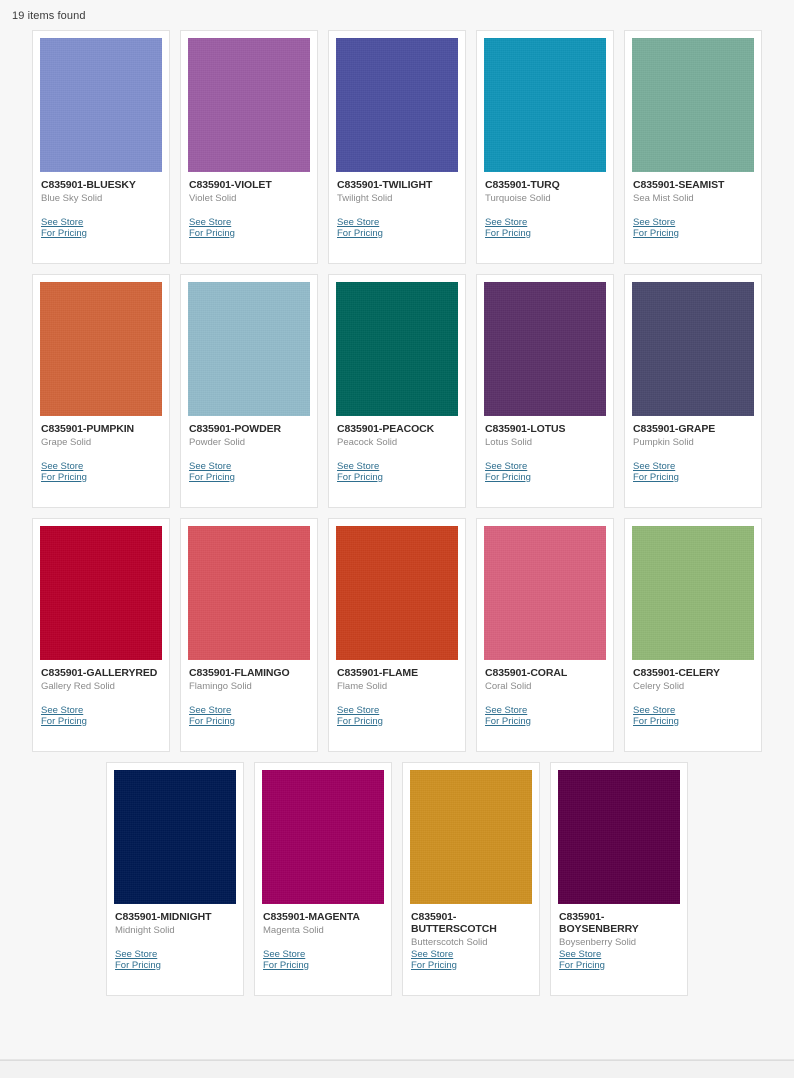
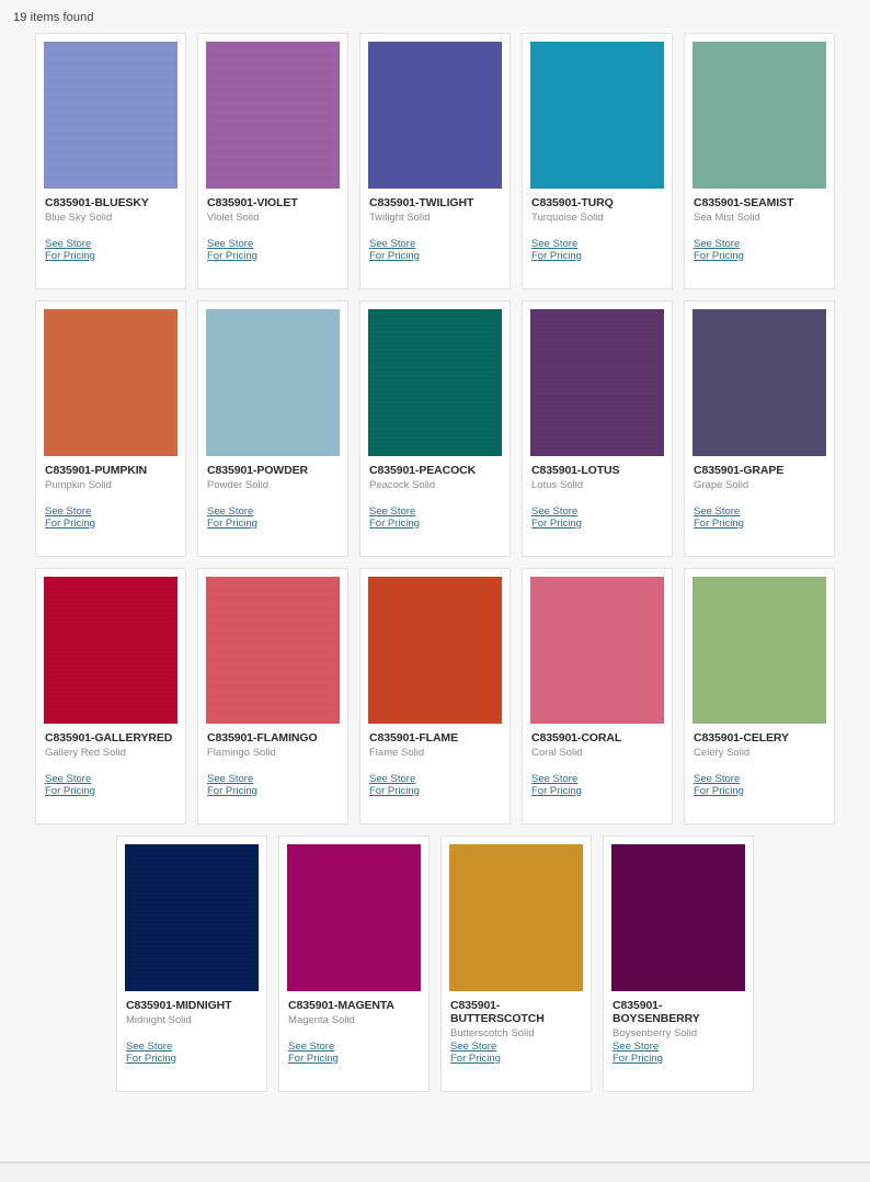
  19 items found
  C835901-BLUESKY
  Blue Sky Solid
  See Store
  For Pricing
  C835901-VIOLET
  Violet Solid
  See Store
  For Pricing
  C835901-TWILIGHT
  Twilight Solid
  See Store
  For Pricing
  C835901-TURQ
  Turquoise Solid
  See Store
  For Pricing
  C835901-SEAMIST
  Sea Mist Solid
  See Store
  For Pricing
  C835901-PUMPKIN
- Grape Solid
+ Pumpkin Solid
  See Store
  For Pricing
  C835901-POWDER
  Powder Solid
  See Store
  For Pricing
  C835901-PEACOCK
  Peacock Solid
  See Store
  For Pricing
  C835901-LOTUS
  Lotus Solid
  See Store
  For Pricing
  C835901-GRAPE
- Pumpkin Solid
+ Grape Solid
  See Store
  For Pricing
  C835901-GALLERYRED
  Gallery Red Solid
  See Store
  For Pricing
  C835901-FLAMINGO
  Flamingo Solid
  See Store
  For Pricing
  C835901-FLAME
  Flame Solid
  See Store
  For Pricing
  C835901-CORAL
  Coral Solid
  See Store
  For Pricing
  C835901-CELERY
  Celery Solid
  See Store
  For Pricing
  C835901-MIDNIGHT
  Midnight Solid
  See Store
  For Pricing
  C835901-MAGENTA
  Magenta Solid
  See Store
  For Pricing
  C835901-BUTTERSCOTCH
  Butterscotch Solid
  See Store
  For Pricing
  C835901-BOYSENBERRY
  Boysenberry Solid
  See Store
  For Pricing
